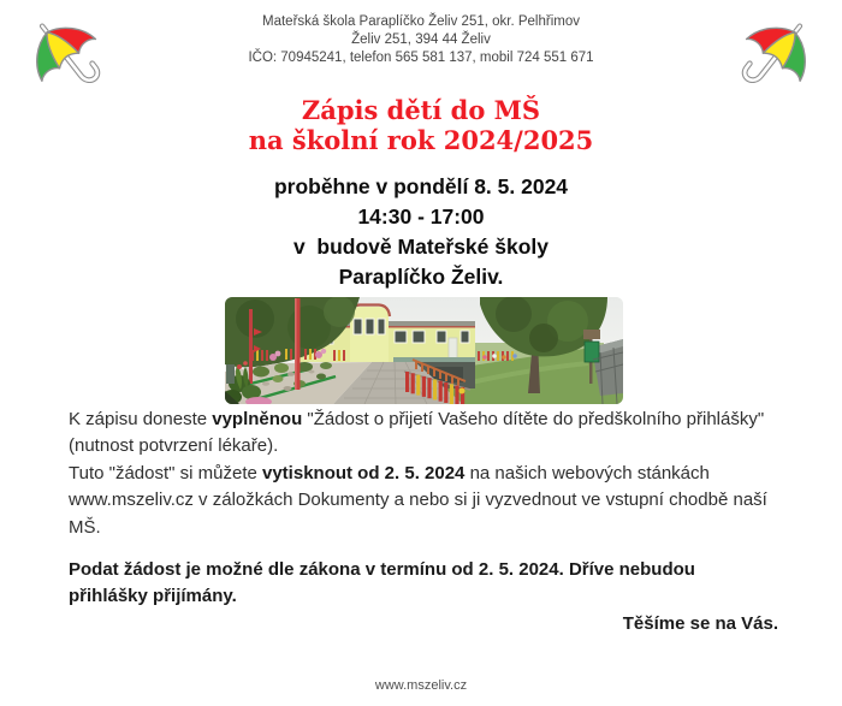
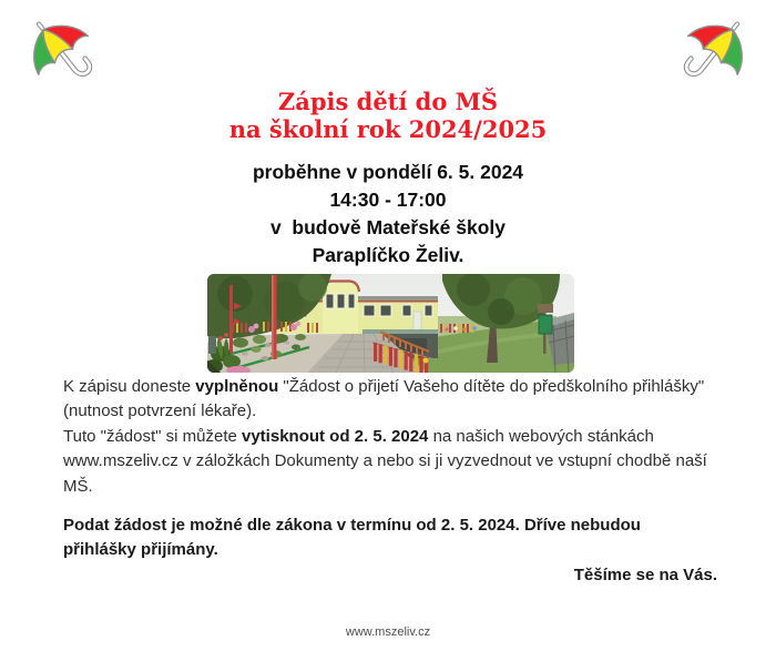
- Mateřská škola Paraplíčko Želiv 251, okr. Pelhřimov
- Želiv 251, 394 44 Želiv
- IČO: 70945241, telefon 565 581 137, mobil 724 551 671
  Zápis dětí do MŠ
  na školní rok 2024/2025
- proběhne v pondělí 8. 5. 2024
+ proběhne v pondělí 6. 5. 2024
  14:30 - 17:00
  v budově Mateřské školy
  Paraplíčko Želiv.
  K zápisu doneste vyplněnou "Žádost o přijetí Vašeho dítěte do předškolního přihlášky" (nutnost potvrzení lékaře).
  Tuto "žádost" si můžete vytisknout od 2. 5. 2024 na našich webových stánkách www.mszeliv.cz v záložkách Dokumenty a nebo si ji vyzvednout ve vstupní chodbě naší MŠ.
  Podat žádost je možné dle zákona v termínu od 2. 5. 2024. Dříve nebudou přihlášky přijímány.
  Těšíme se na Vás.
  www.mszeliv.cz
